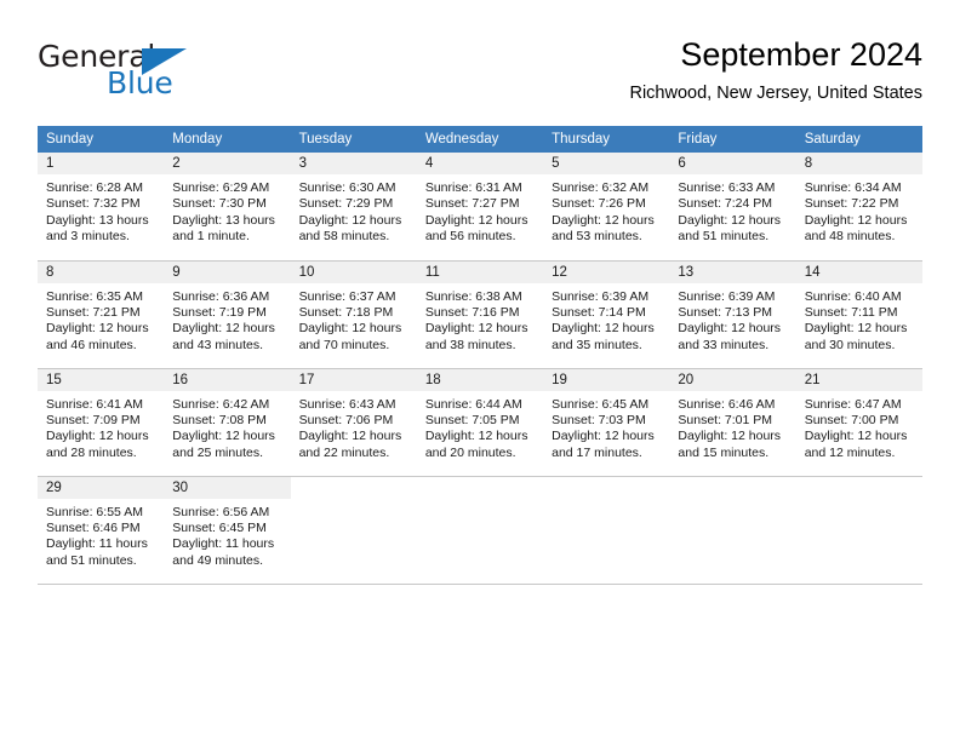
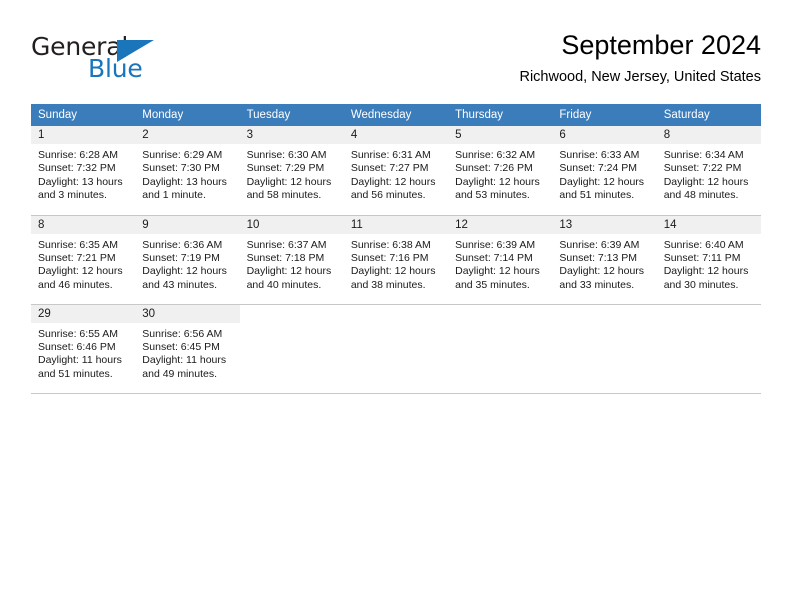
  General
  Blue
  September 2024
  Richwood, New Jersey, United States
  Sunday	Monday	Tuesday	Wednesday	Thursday	Friday	Saturday
  1 Sunrise: 6:28 AM Sunset: 7:32 PM Daylight: 13 hours and 3 minutes.	2 Sunrise: 6:29 AM Sunset: 7:30 PM Daylight: 13 hours and 1 minute.	3 Sunrise: 6:30 AM Sunset: 7:29 PM Daylight: 12 hours and 58 minutes.	4 Sunrise: 6:31 AM Sunset: 7:27 PM Daylight: 12 hours and 56 minutes.	5 Sunrise: 6:32 AM Sunset: 7:26 PM Daylight: 12 hours and 53 minutes.	6 Sunrise: 6:33 AM Sunset: 7:24 PM Daylight: 12 hours and 51 minutes.	8 Sunrise: 6:34 AM Sunset: 7:22 PM Daylight: 12 hours and 48 minutes.
- 8 Sunrise: 6:35 AM Sunset: 7:21 PM Daylight: 12 hours and 46 minutes.	9 Sunrise: 6:36 AM Sunset: 7:19 PM Daylight: 12 hours and 43 minutes.	10 Sunrise: 6:37 AM Sunset: 7:18 PM Daylight: 12 hours and 70 minutes.	11 Sunrise: 6:38 AM Sunset: 7:16 PM Daylight: 12 hours and 38 minutes.	12 Sunrise: 6:39 AM Sunset: 7:14 PM Daylight: 12 hours and 35 minutes.	13 Sunrise: 6:39 AM Sunset: 7:13 PM Daylight: 12 hours and 33 minutes.	14 Sunrise: 6:40 AM Sunset: 7:11 PM Daylight: 12 hours and 30 minutes.
+ 8 Sunrise: 6:35 AM Sunset: 7:21 PM Daylight: 12 hours and 46 minutes.	9 Sunrise: 6:36 AM Sunset: 7:19 PM Daylight: 12 hours and 43 minutes.	10 Sunrise: 6:37 AM Sunset: 7:18 PM Daylight: 12 hours and 40 minutes.	11 Sunrise: 6:38 AM Sunset: 7:16 PM Daylight: 12 hours and 38 minutes.	12 Sunrise: 6:39 AM Sunset: 7:14 PM Daylight: 12 hours and 35 minutes.	13 Sunrise: 6:39 AM Sunset: 7:13 PM Daylight: 12 hours and 33 minutes.	14 Sunrise: 6:40 AM Sunset: 7:11 PM Daylight: 12 hours and 30 minutes.
- 15 Sunrise: 6:41 AM Sunset: 7:09 PM Daylight: 12 hours and 28 minutes.	16 Sunrise: 6:42 AM Sunset: 7:08 PM Daylight: 12 hours and 25 minutes.	17 Sunrise: 6:43 AM Sunset: 7:06 PM Daylight: 12 hours and 22 minutes.	18 Sunrise: 6:44 AM Sunset: 7:05 PM Daylight: 12 hours and 20 minutes.	19 Sunrise: 6:45 AM Sunset: 7:03 PM Daylight: 12 hours and 17 minutes.	20 Sunrise: 6:46 AM Sunset: 7:01 PM Daylight: 12 hours and 15 minutes.	21 Sunrise: 6:47 AM Sunset: 7:00 PM Daylight: 12 hours and 12 minutes.
  29 Sunrise: 6:55 AM Sunset: 6:46 PM Daylight: 11 hours and 51 minutes.	30 Sunrise: 6:56 AM Sunset: 6:45 PM Daylight: 11 hours and 49 minutes.
